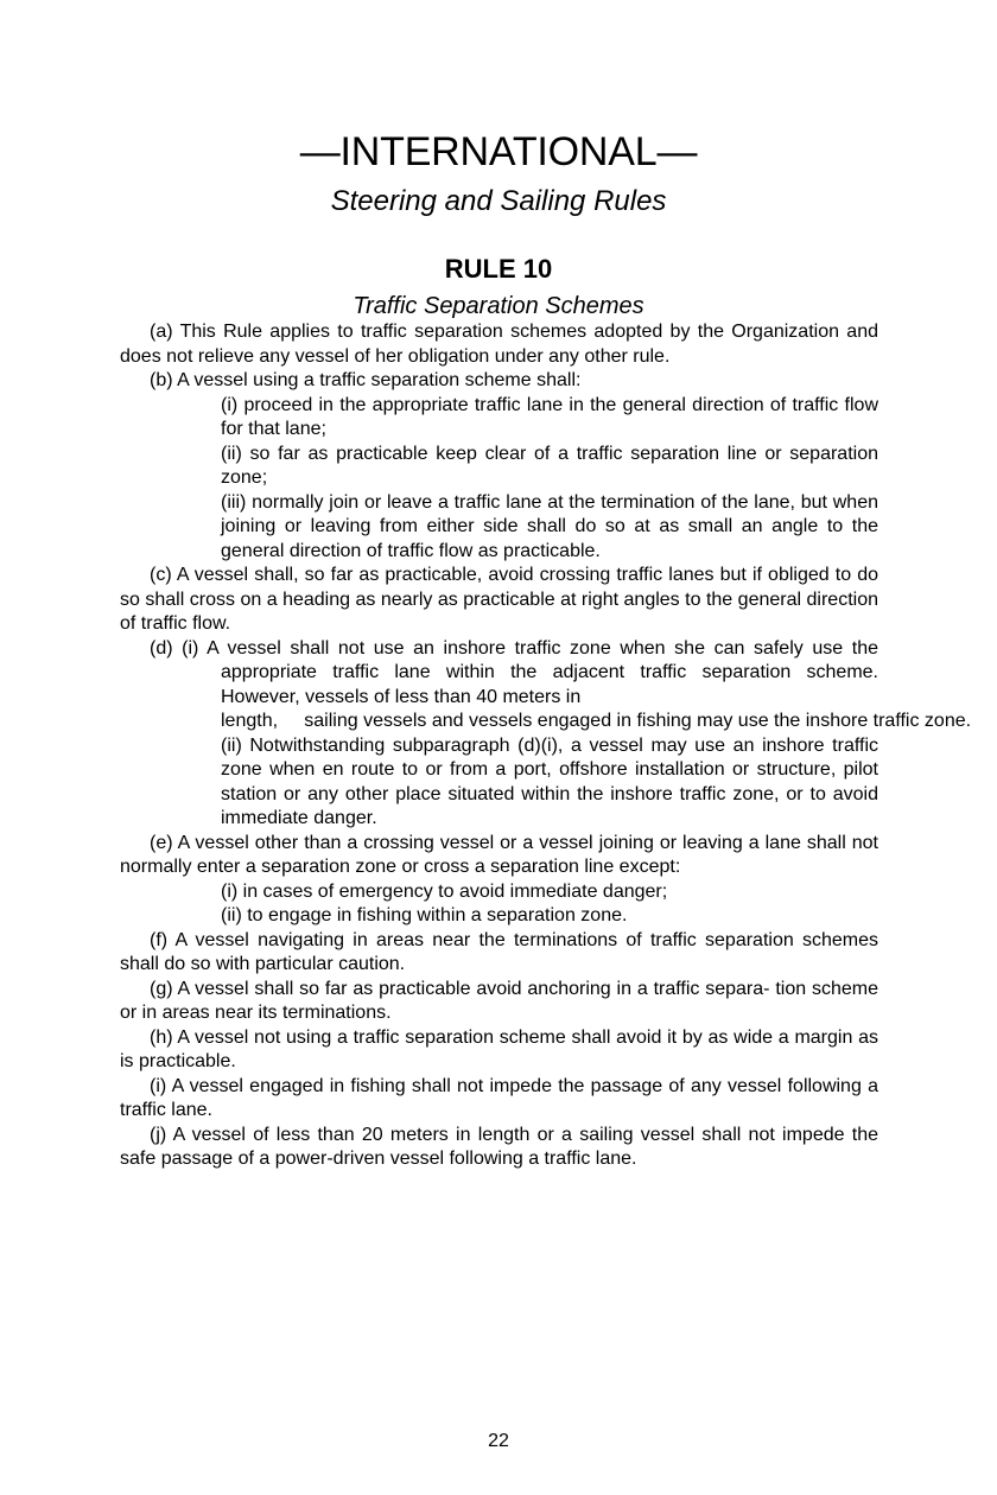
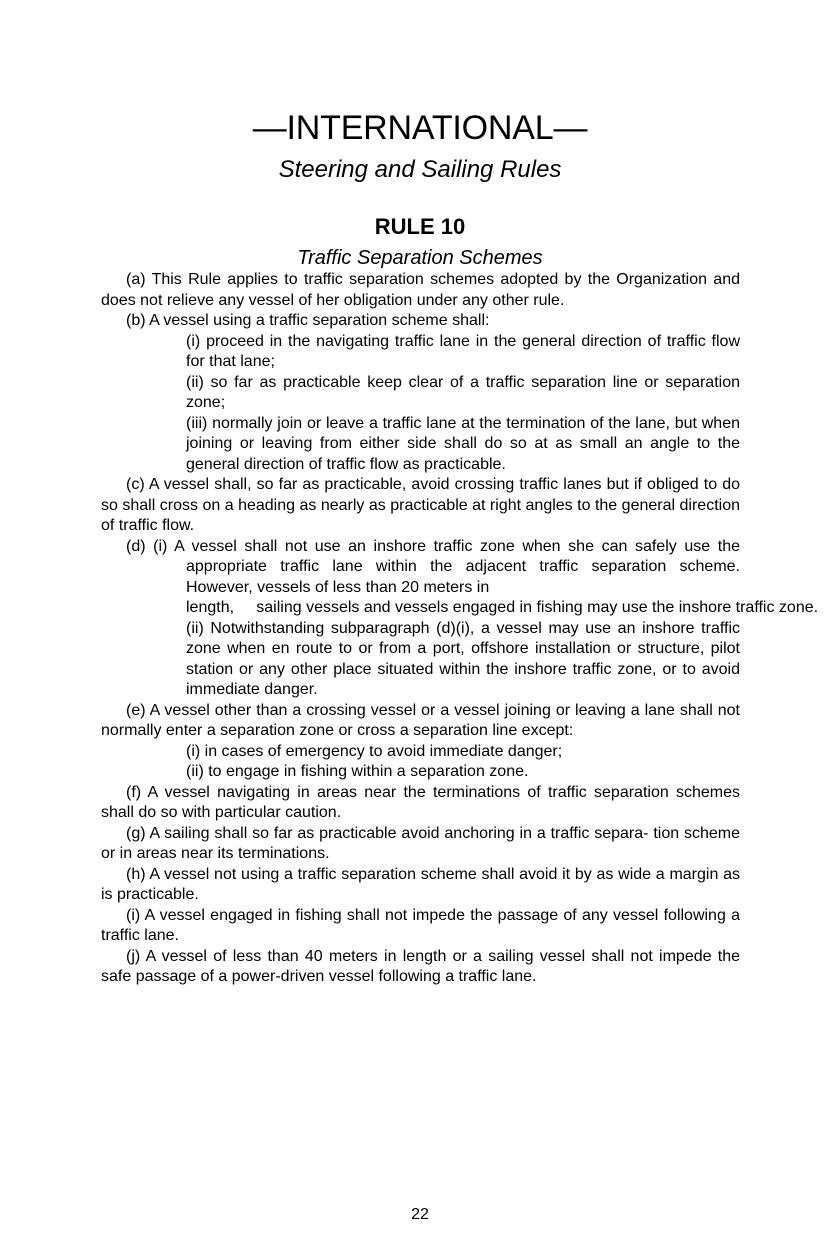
  —INTERNATIONAL—
  Steering and Sailing Rules
  RULE 10
  Traffic Separation Schemes
  (a) This Rule applies to traffic separation schemes adopted by the Organization and does not relieve any vessel of her obligation under any other rule.
  (b) A vessel using a traffic separation scheme shall:
- (i) proceed in the appropriate traffic lane in the general direction of traffic flow for that lane;
+ (i) proceed in the navigating traffic lane in the general direction of traffic flow for that lane;
  (ii) so far as practicable keep clear of a traffic separation line or separation zone;
  (iii) normally join or leave a traffic lane at the termination of the lane, but when joining or leaving from either side shall do so at as small an angle to the general direction of traffic flow as practicable.
  (c) A vessel shall, so far as practicable, avoid crossing traffic lanes but if obliged to do so shall cross on a heading as nearly as practicable at right angles to the general direction of traffic flow.
- (d) (i) A vessel shall not use an inshore traffic zone when she can safely use the appropriate traffic lane within the adjacent traffic separation scheme. However, vessels of less than 40 meters in
+ (d) (i) A vessel shall not use an inshore traffic zone when she can safely use the appropriate traffic lane within the adjacent traffic separation scheme. However, vessels of less than 20 meters in
  length, sailing vessels and vessels engaged in fishing may use the inshore traffic zone.
  (ii) Notwithstanding subparagraph (d)(i), a vessel may use an inshore traffic zone when en route to or from a port, offshore installation or structure, pilot station or any other place situated within the inshore traffic zone, or to avoid immediate danger.
  (e) A vessel other than a crossing vessel or a vessel joining or leaving a lane shall not normally enter a separation zone or cross a separation line except:
  (i) in cases of emergency to avoid immediate danger;
  (ii) to engage in fishing within a separation zone.
  (f) A vessel navigating in areas near the terminations of traffic separation schemes shall do so with particular caution.
- (g) A vessel shall so far as practicable avoid anchoring in a traffic separa- tion scheme or in areas near its terminations.
+ (g) A sailing shall so far as practicable avoid anchoring in a traffic separa- tion scheme or in areas near its terminations.
  (h) A vessel not using a traffic separation scheme shall avoid it by as wide a margin as is practicable.
  (i) A vessel engaged in fishing shall not impede the passage of any vessel following a traffic lane.
- (j) A vessel of less than 20 meters in length or a sailing vessel shall not impede the safe passage of a power-driven vessel following a traffic lane.
+ (j) A vessel of less than 40 meters in length or a sailing vessel shall not impede the safe passage of a power-driven vessel following a traffic lane.
  22
